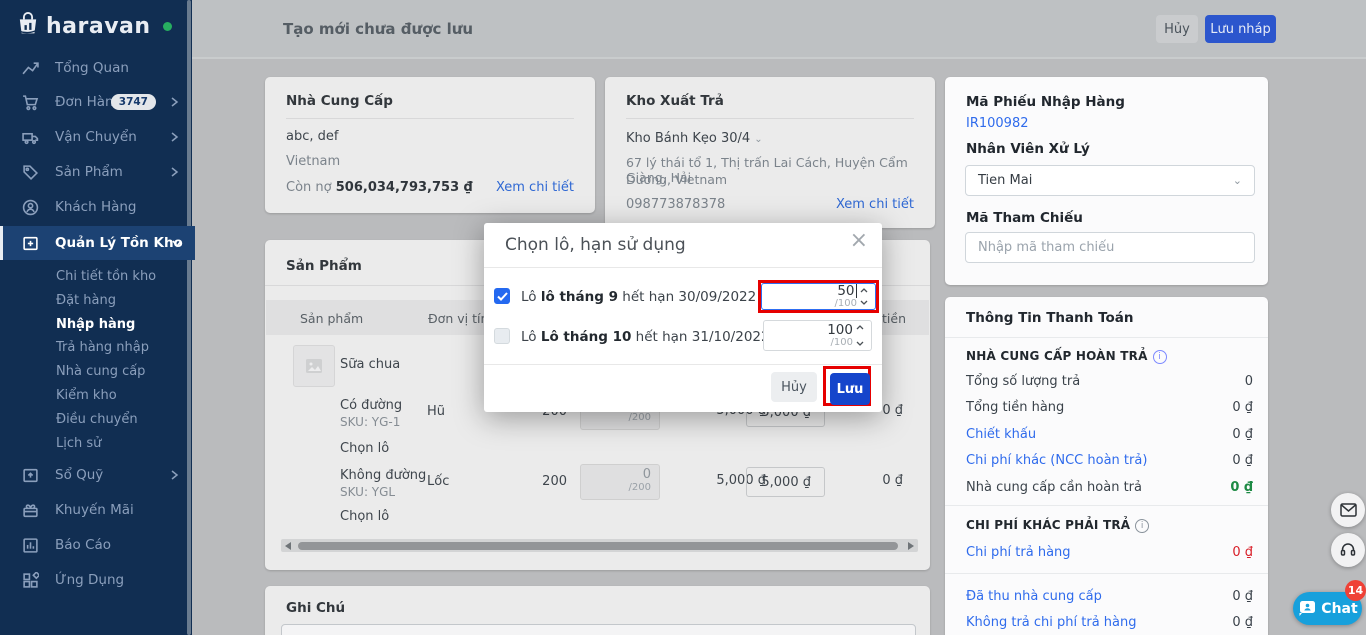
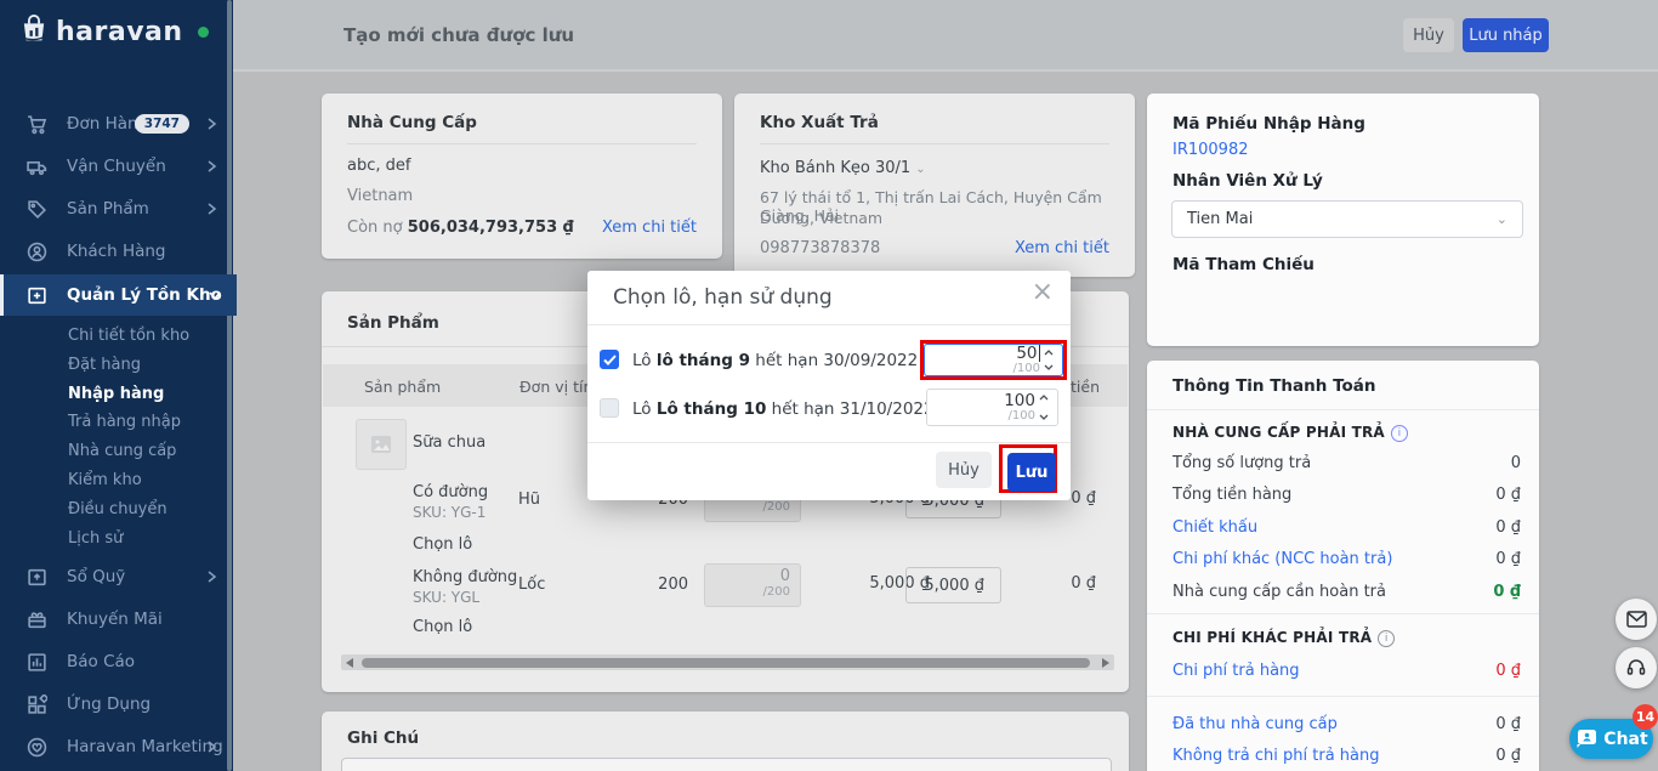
  haravan
- Tổng Quan
  Đơn Hàn
  3747
  Vận Chuyển
  Sản Phẩm
  Khách Hàng
  Quản Lý Tồn Kho
  Chi tiết tồn kho
  Đặt hàng
  Nhập hàng
  Trả hàng nhập
  Nhà cung cấp
  Kiểm kho
  Điều chuyển
  Lịch sử
  Sổ Quỹ
  Khuyến Mãi
  Báo Cáo
  Ứng Dụng
+ Haravan Marketing
  Tạo mới chưa được lưu
  Hủy
  Lưu nháp
  Nhà Cung Cấp
  abc, def
  Vietnam
  Còn nợ 506,034,793,753 ₫
  Xem chi tiết
  Kho Xuất Trả
- Kho Bánh Kẹo 30/4 ⌄
+ Kho Bánh Kẹo 30/1 ⌄
  67 lý thái tổ 1, Thị trấn Lai Cách, Huyện Cẩm Giàng, Hải
  Dương, Vietnam
  098773878378
  Xem chi tiết
  Mã Phiếu Nhập Hàng
  IR100982
  Nhân Viên Xử Lý
  Tien Mai
  ⌄
  Mã Tham Chiếu
- Nhập mã tham chiếu
  Sản Phẩm
  Sản phẩm
  Đơn vị tí
  Sữa chua
  Có đường
  SKU: YG-1
  Hũ
  /200
  5,000 ₫
  0 ₫
  Chọn lô
  Không đường
  SKU: YGL
  Lốc
  200
  0
  /200
  5,000 ₫
  5,000 ₫
  0 ₫
  Chọn lô
  Ghi Chú
  Thông Tin Thanh Toán
- NHÀ CUNG CẤP HOÀN TRẢ i
+ NHÀ CUNG CẤP PHẢI TRẢ i
  Tổng số lượng trả
  0
  Tổng tiền hàng
  0 ₫
  Chiết khấu
  0 ₫
  Chi phí khác (NCC hoàn trả)
  0 ₫
  Nhà cung cấp cần hoàn trả
  0 ₫
  CHI PHÍ KHÁC PHẢI TRẢ i
  Chi phí trả hàng
  0 ₫
  Đã thu nhà cung cấp
  0 ₫
  Không trả chi phí trả hàng
  0 ₫
  Chọn lô, hạn sử dụng
  ×
  Lô lô tháng 9 hết hạn 30/09/2022
  50
  /100
  Lô Lô tháng 10 hết hạn 31/10/202
  100
  /100
  Hủy
  Lưu
  Chat
  14
